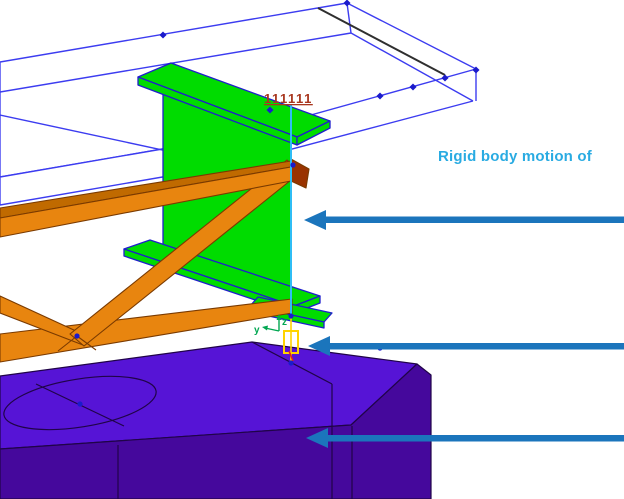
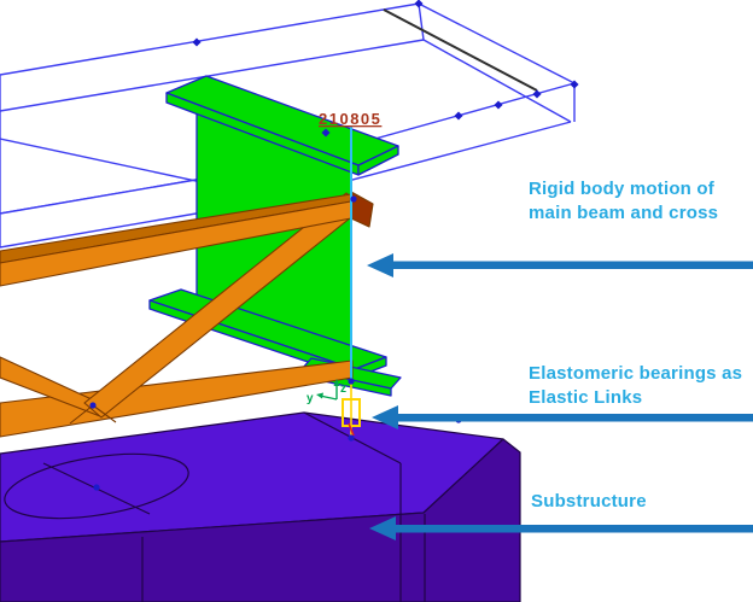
  z
  y
- 111111
+ 210805
  Rigid body motion of
+ main beam and cross
+ Elastomeric bearings as
+ Elastic Links
+ Substructure
